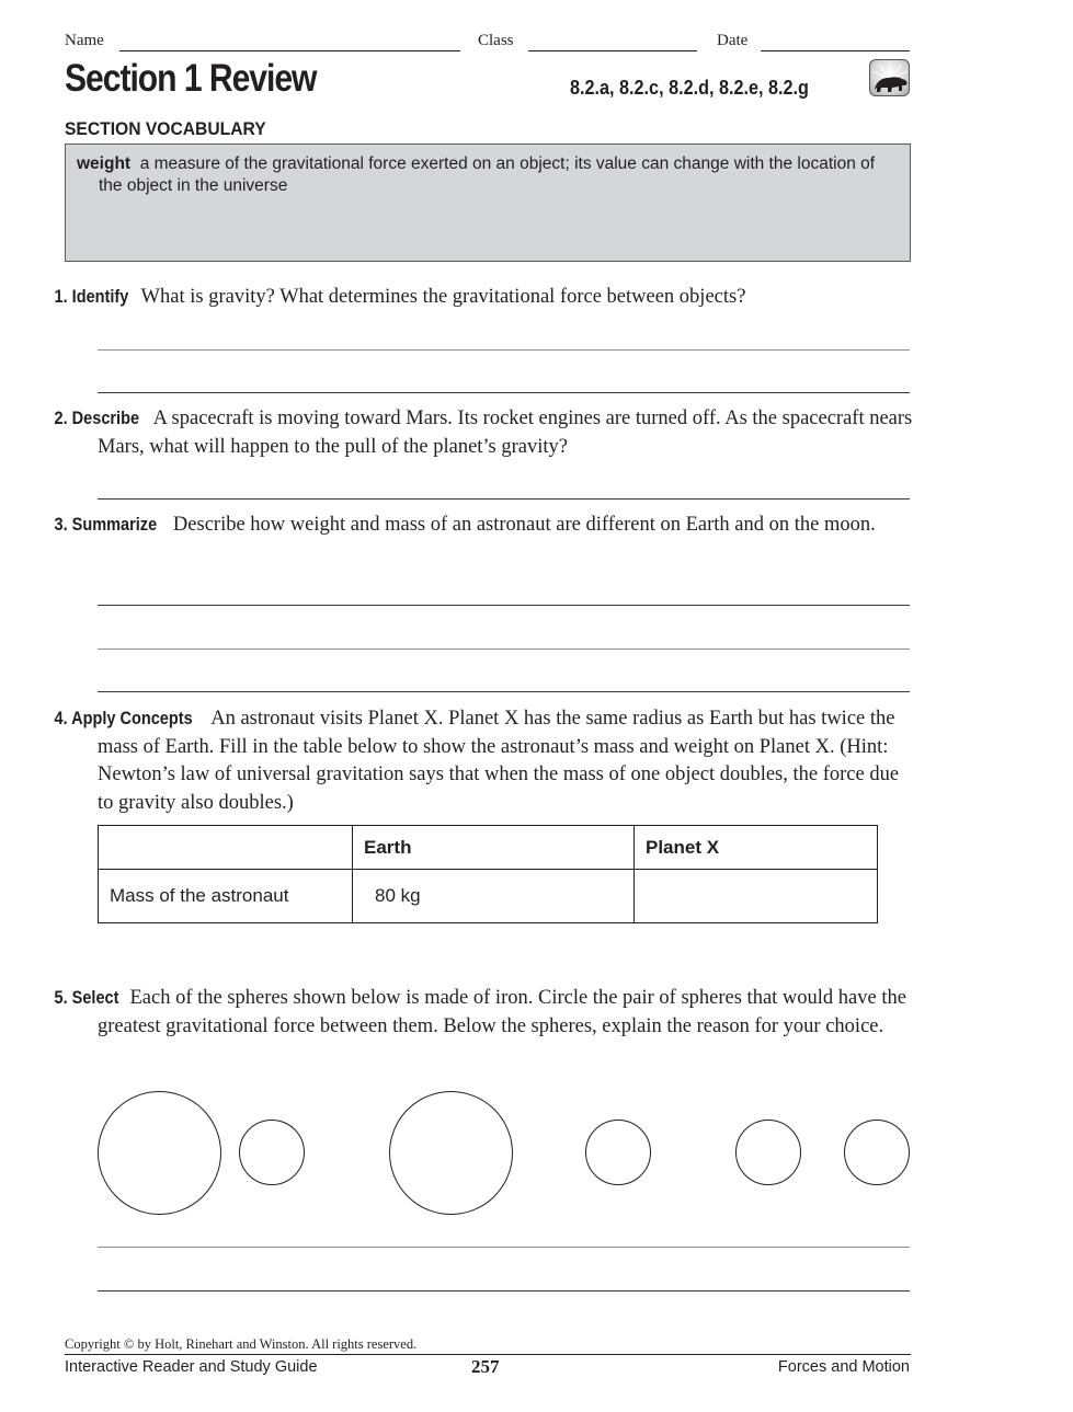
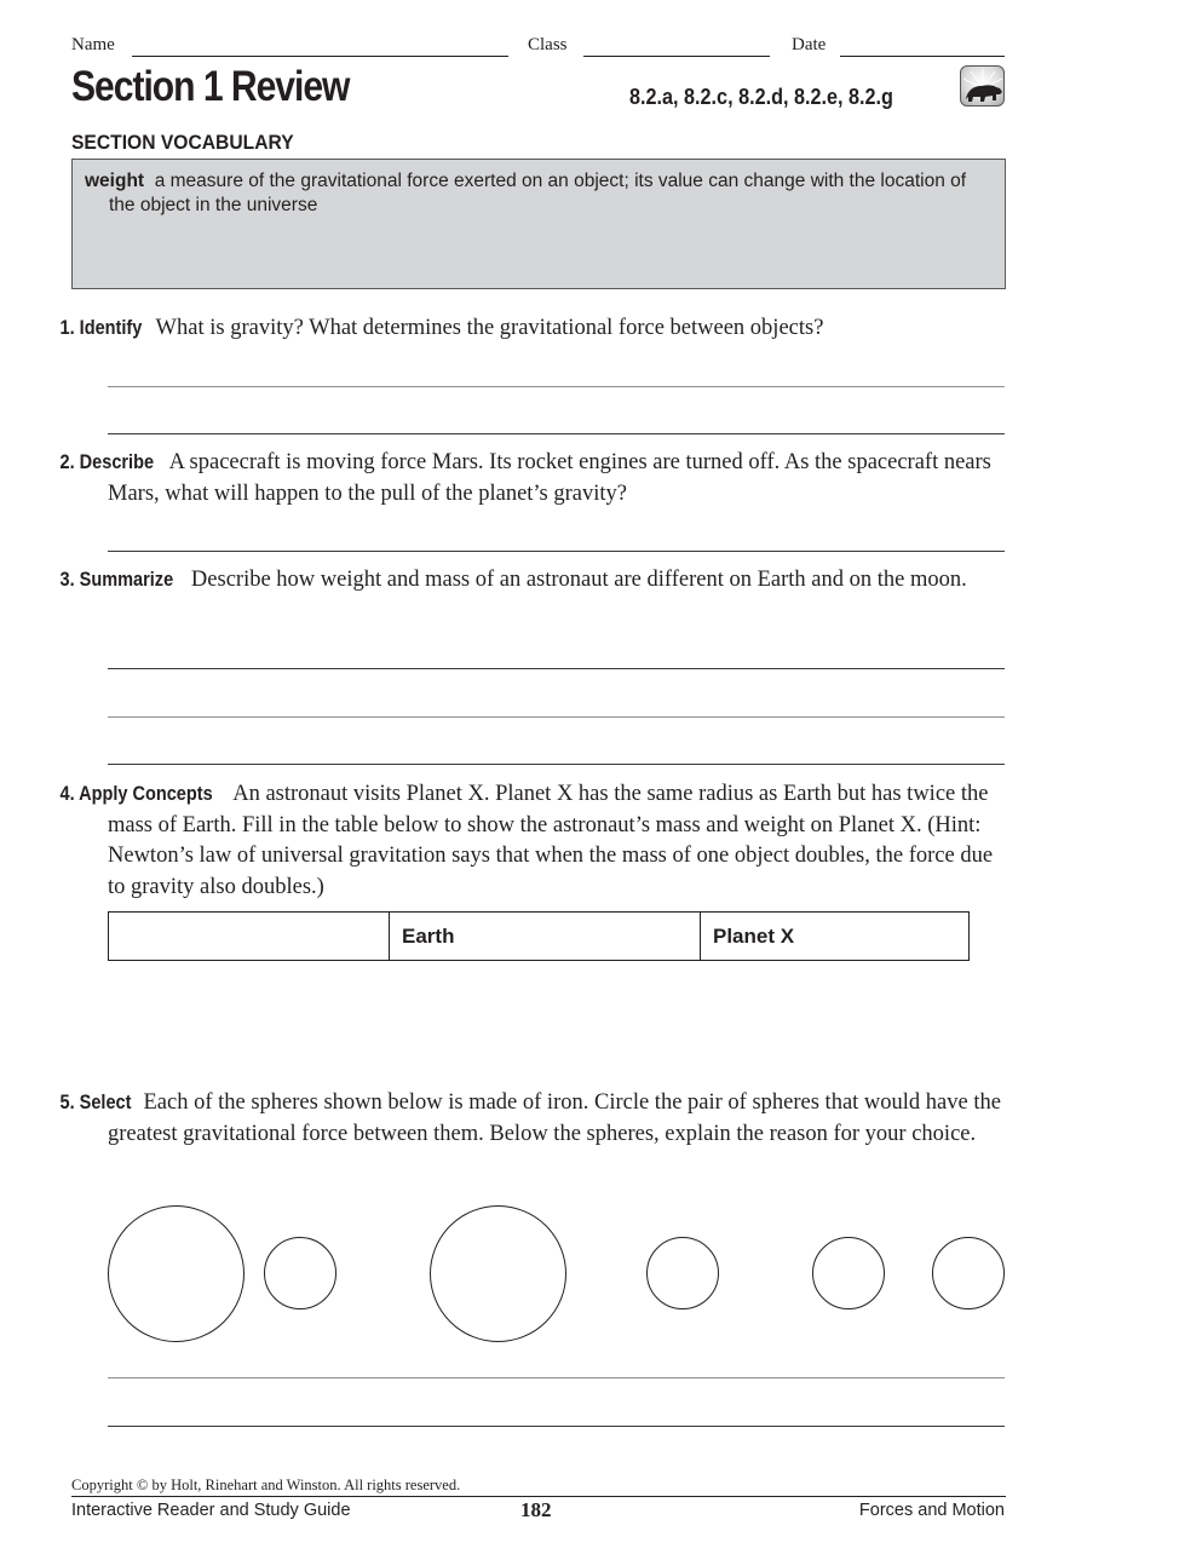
  Name
  Class
  Date
  Section 1 Review
  8.2.a, 8.2.c, 8.2.d, 8.2.e, 8.2.g
  SECTION VOCABULARY
  weight a measure of the gravitational force exerted on an object; its value can change with the location of the object in the universe
  1. Identify What is gravity? What determines the gravitational force between objects?
- 2. Describe A spacecraft is moving toward Mars. Its rocket engines are turned off. As the spacecraft nears Mars, what will happen to the pull of the planet’s gravity?
+ 2. Describe A spacecraft is moving force Mars. Its rocket engines are turned off. As the spacecraft nears Mars, what will happen to the pull of the planet’s gravity?
  3. Summarize Describe how weight and mass of an astronaut are different on Earth and on the moon.
  4. Apply Concepts An astronaut visits Planet X. Planet X has the same radius as Earth but has twice the mass of Earth. Fill in the table below to show the astronaut’s mass and weight on Planet X. (Hint: Newton’s law of universal gravitation says that when the mass of one object doubles, the force due to gravity also doubles.)
  	Earth	Planet X
- Mass of the astronaut	80 kg
  5. Select Each of the spheres shown below is made of iron. Circle the pair of spheres that would have the greatest gravitational force between them. Below the spheres, explain the reason for your choice.
  Copyright © by Holt, Rinehart and Winston. All rights reserved.
  Interactive Reader and Study Guide
- 257
+ 182
  Forces and Motion
